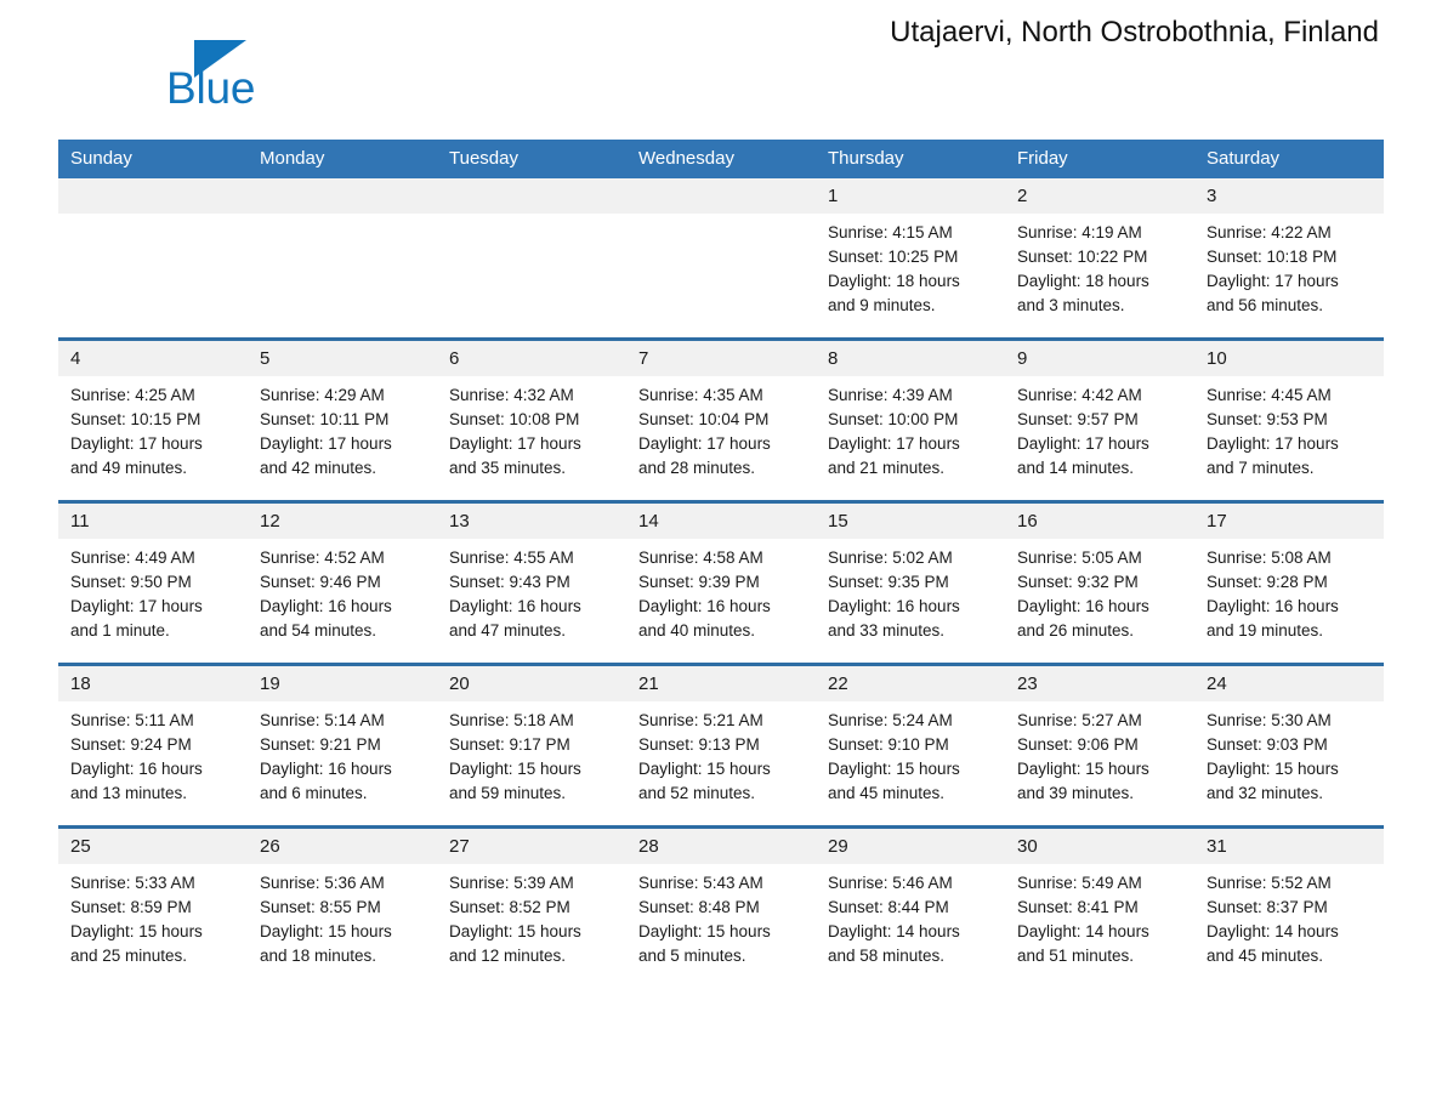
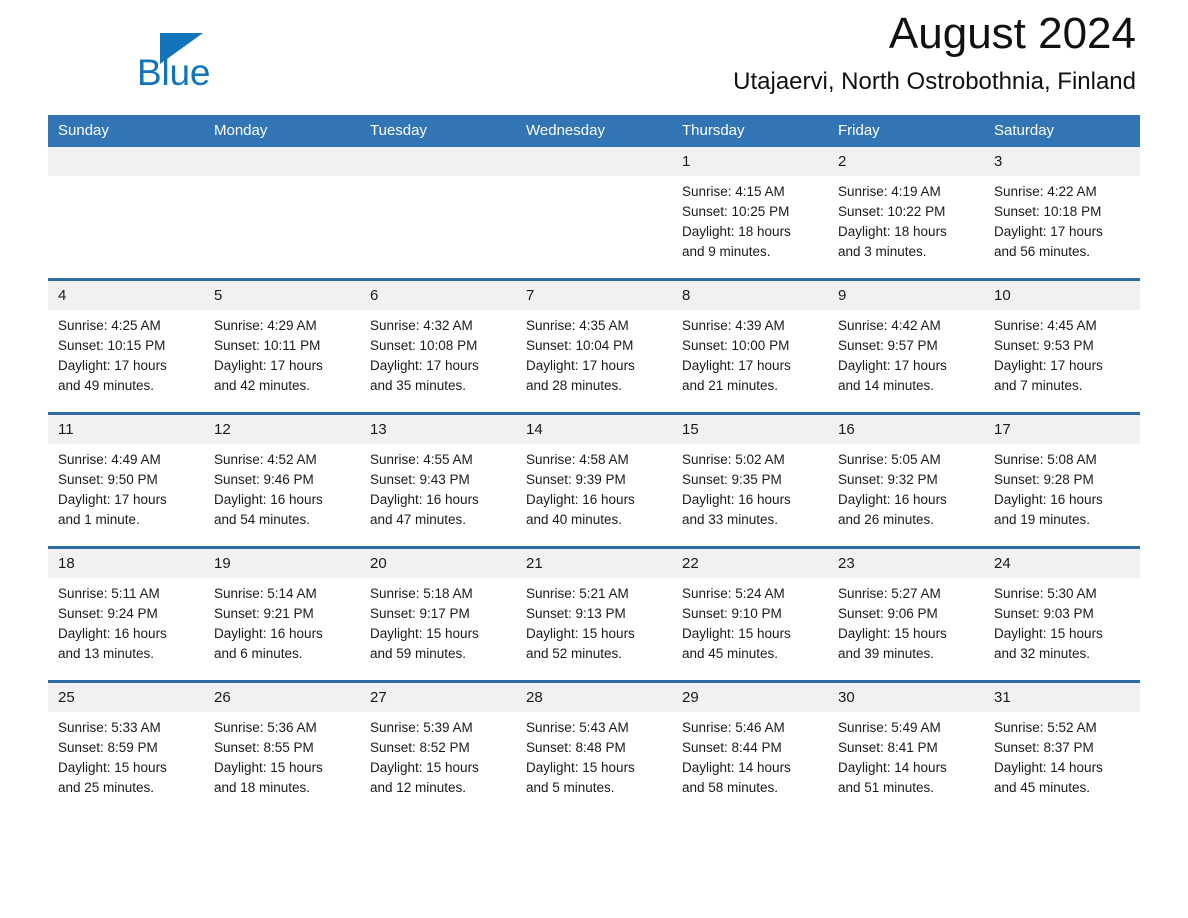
  Blue
+ August 2024
  Utajaervi, North Ostrobothnia, Finland
  Sunday	Monday	Tuesday	Wednesday	Thursday	Friday	Saturday
  				1Sunrise: 4:15 AMSunset: 10:25 PMDaylight: 18 hoursand 9 minutes.	2Sunrise: 4:19 AMSunset: 10:22 PMDaylight: 18 hoursand 3 minutes.	3Sunrise: 4:22 AMSunset: 10:18 PMDaylight: 17 hoursand 56 minutes.
  4Sunrise: 4:25 AMSunset: 10:15 PMDaylight: 17 hoursand 49 minutes.	5Sunrise: 4:29 AMSunset: 10:11 PMDaylight: 17 hoursand 42 minutes.	6Sunrise: 4:32 AMSunset: 10:08 PMDaylight: 17 hoursand 35 minutes.	7Sunrise: 4:35 AMSunset: 10:04 PMDaylight: 17 hoursand 28 minutes.	8Sunrise: 4:39 AMSunset: 10:00 PMDaylight: 17 hoursand 21 minutes.	9Sunrise: 4:42 AMSunset: 9:57 PMDaylight: 17 hoursand 14 minutes.	10Sunrise: 4:45 AMSunset: 9:53 PMDaylight: 17 hoursand 7 minutes.
  11Sunrise: 4:49 AMSunset: 9:50 PMDaylight: 17 hoursand 1 minute.	12Sunrise: 4:52 AMSunset: 9:46 PMDaylight: 16 hoursand 54 minutes.	13Sunrise: 4:55 AMSunset: 9:43 PMDaylight: 16 hoursand 47 minutes.	14Sunrise: 4:58 AMSunset: 9:39 PMDaylight: 16 hoursand 40 minutes.	15Sunrise: 5:02 AMSunset: 9:35 PMDaylight: 16 hoursand 33 minutes.	16Sunrise: 5:05 AMSunset: 9:32 PMDaylight: 16 hoursand 26 minutes.	17Sunrise: 5:08 AMSunset: 9:28 PMDaylight: 16 hoursand 19 minutes.
  18Sunrise: 5:11 AMSunset: 9:24 PMDaylight: 16 hoursand 13 minutes.	19Sunrise: 5:14 AMSunset: 9:21 PMDaylight: 16 hoursand 6 minutes.	20Sunrise: 5:18 AMSunset: 9:17 PMDaylight: 15 hoursand 59 minutes.	21Sunrise: 5:21 AMSunset: 9:13 PMDaylight: 15 hoursand 52 minutes.	22Sunrise: 5:24 AMSunset: 9:10 PMDaylight: 15 hoursand 45 minutes.	23Sunrise: 5:27 AMSunset: 9:06 PMDaylight: 15 hoursand 39 minutes.	24Sunrise: 5:30 AMSunset: 9:03 PMDaylight: 15 hoursand 32 minutes.
  25Sunrise: 5:33 AMSunset: 8:59 PMDaylight: 15 hoursand 25 minutes.	26Sunrise: 5:36 AMSunset: 8:55 PMDaylight: 15 hoursand 18 minutes.	27Sunrise: 5:39 AMSunset: 8:52 PMDaylight: 15 hoursand 12 minutes.	28Sunrise: 5:43 AMSunset: 8:48 PMDaylight: 15 hoursand 5 minutes.	29Sunrise: 5:46 AMSunset: 8:44 PMDaylight: 14 hoursand 58 minutes.	30Sunrise: 5:49 AMSunset: 8:41 PMDaylight: 14 hoursand 51 minutes.	31Sunrise: 5:52 AMSunset: 8:37 PMDaylight: 14 hoursand 45 minutes.
